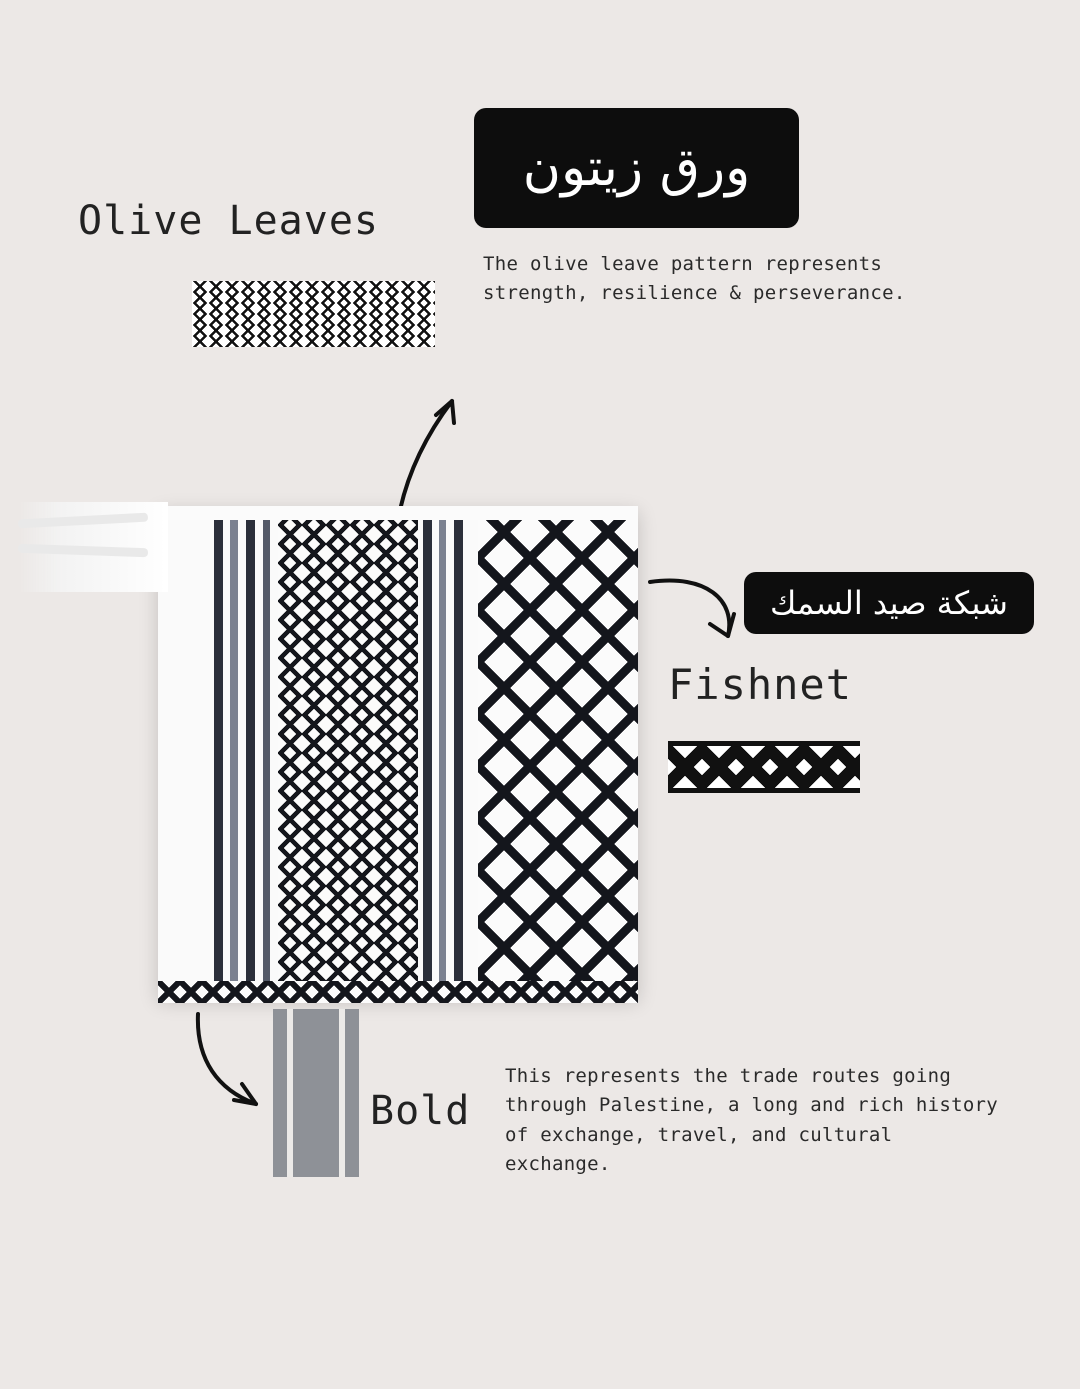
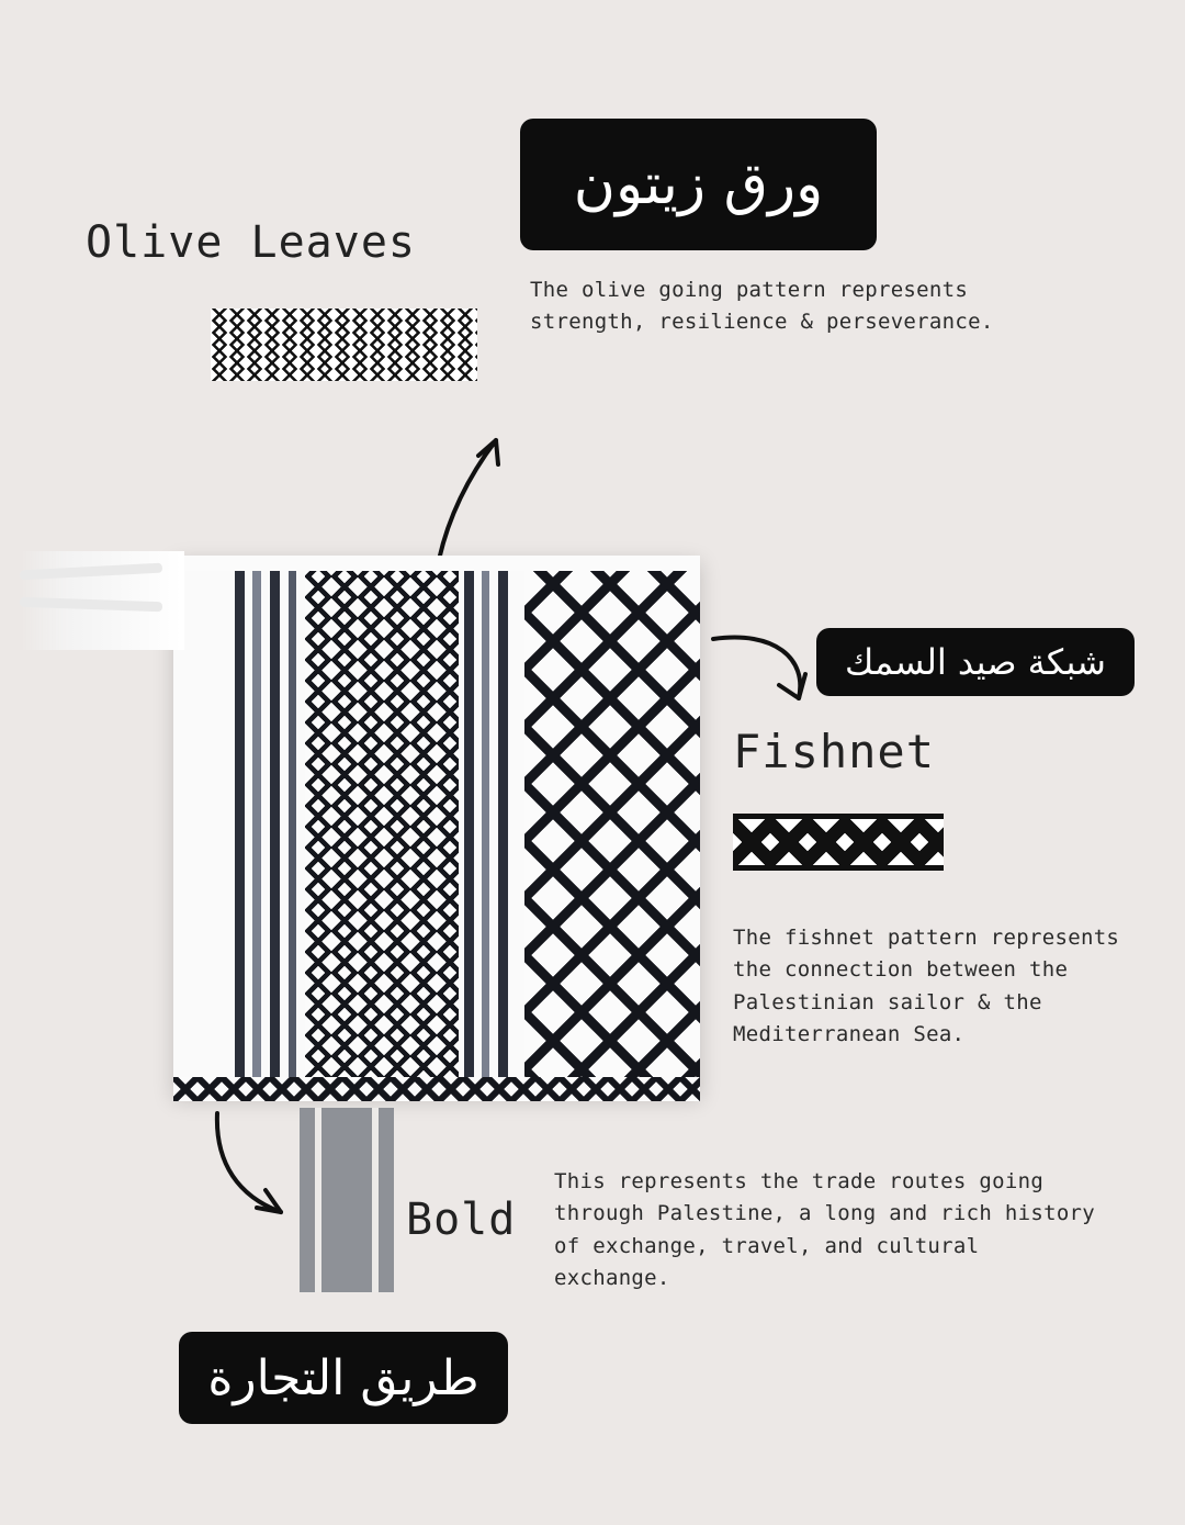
  Olive Leaves
  ورق زيتون
- The olive leave pattern represents strength, resilience & perseverance.
+ The olive going pattern represents strength, resilience & perseverance.
  شبكة صيد السمك
  Fishnet
+ The fishnet pattern represents the connection between the Palestinian sailor & the Mediterranean Sea.
  Bold
  This represents the trade routes going through Palestine, a long and rich history of exchange, travel, and cultural exchange.
+ طريق التجارة
